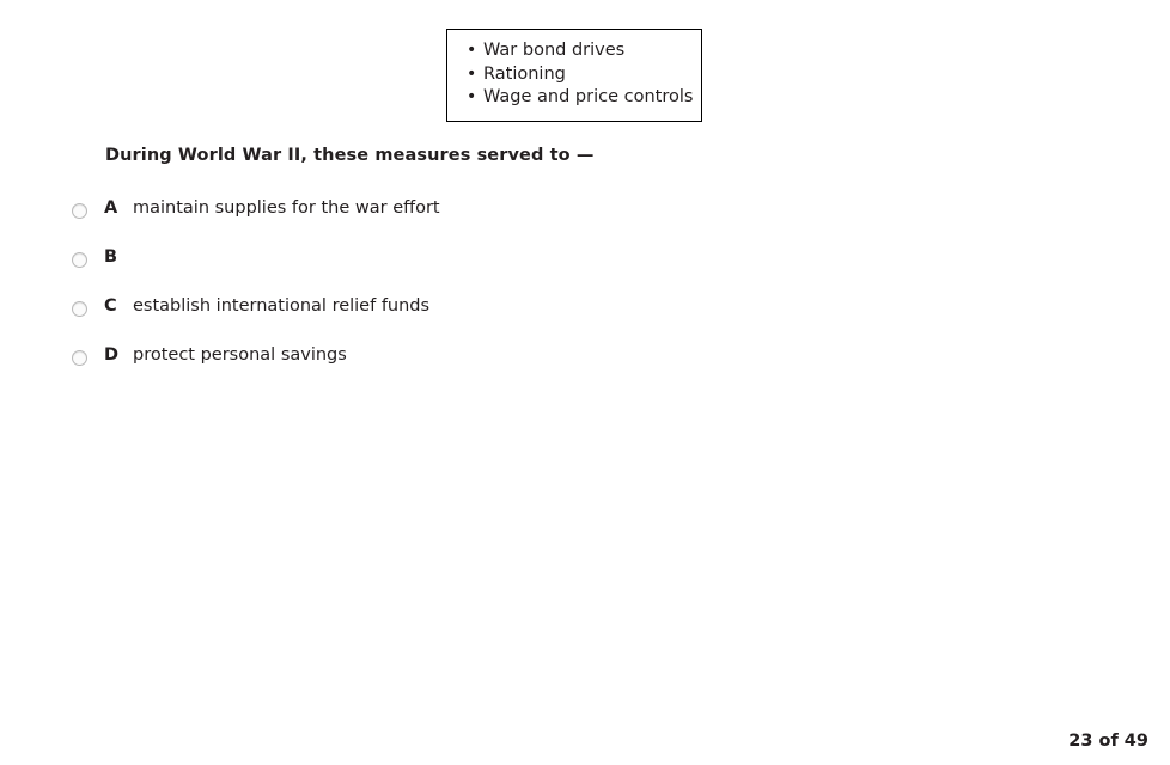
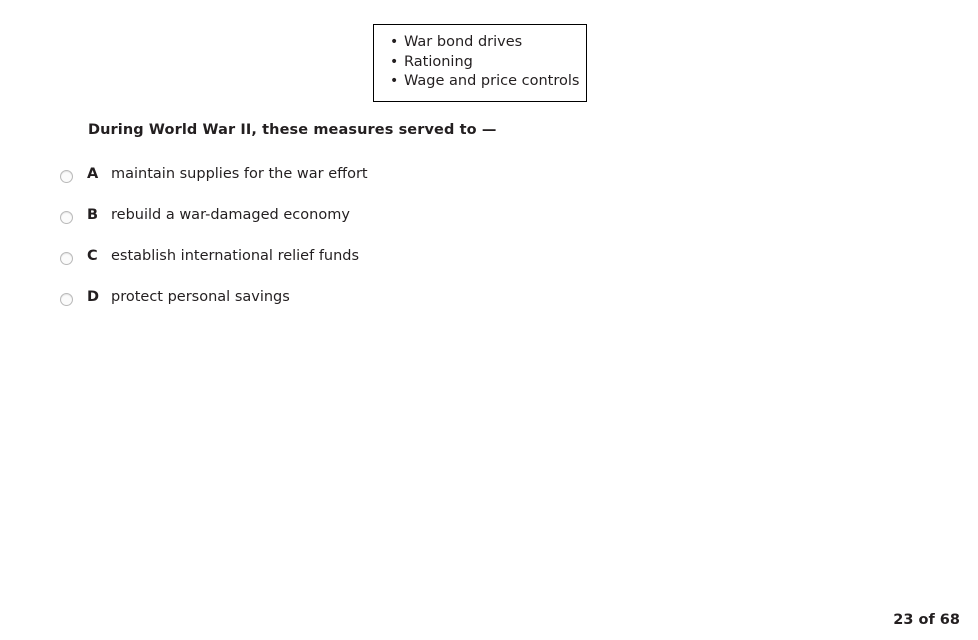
  War bond drives
  Rationing
  Wage and price controls
  During World War II, these measures served to —
  A
  maintain supplies for the war effort
  B
+ rebuild a war-damaged economy
  C
  establish international relief funds
  D
  protect personal savings
- 23 of 49
+ 23 of 68
